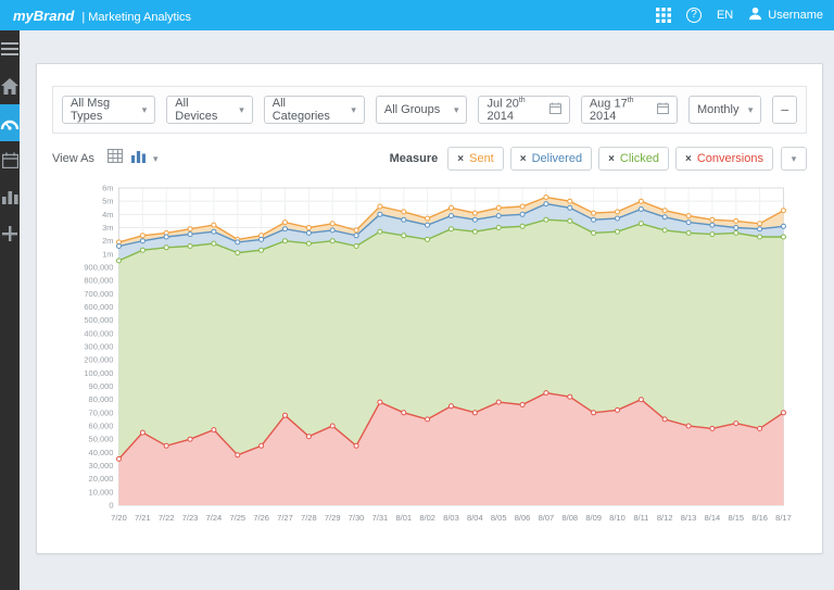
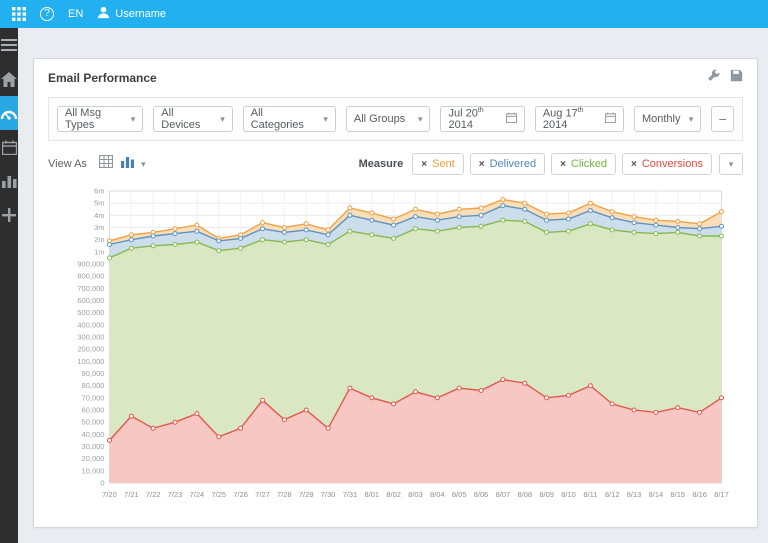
- myBrand
- | Marketing Analytics
  ?
  EN
  Username
+ Email Performance
  All Msg Types
  ▾
  All Devices
  ▾
  All Categories
  ▾
  All Groups
  ▾
  Jul 20 2014
  Aug 17 2014
  Monthly
  ▾
  −
  View As
  ▾
  Measure
  ×
  Sent
  ×
  Delivered
  ×
  Clicked
  ×
  Conversions
  ▾
  0
  10,000
  20,000
  30,000
  40,000
  50,000
  60,000
  70,000
  80,000
  90,000
  100,000
  200,000
  300,000
  400,000
  500,000
  600,000
  700,000
  800,000
  900,000
  1m
  2m
  3m
  4m
  5m
  6m
  7/20
  7/21
  7/22
  7/23
  7/24
  7/25
  7/26
  7/27
  7/28
  7/29
  7/30
  7/31
  8/01
  8/02
  8/03
  8/04
  8/05
  8/06
  8/07
  8/08
  8/09
  8/10
  8/11
  8/12
  8/13
  8/14
  8/15
  8/16
  8/17
